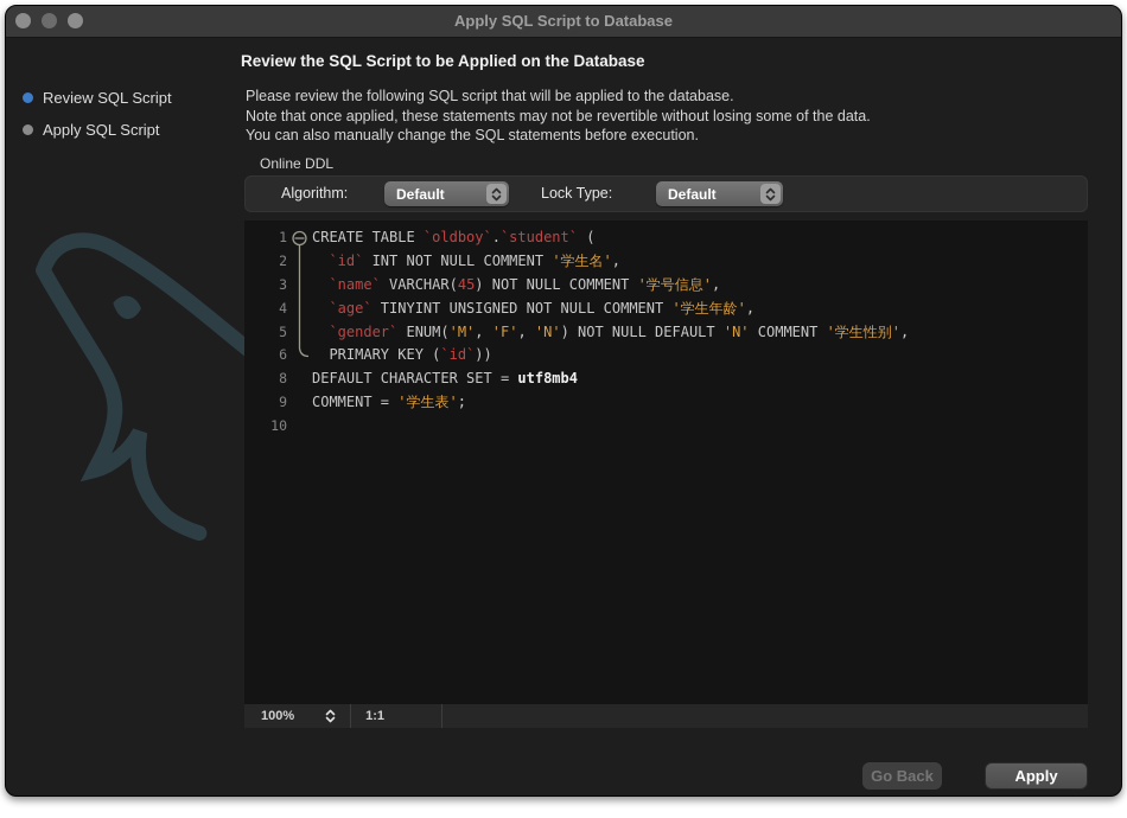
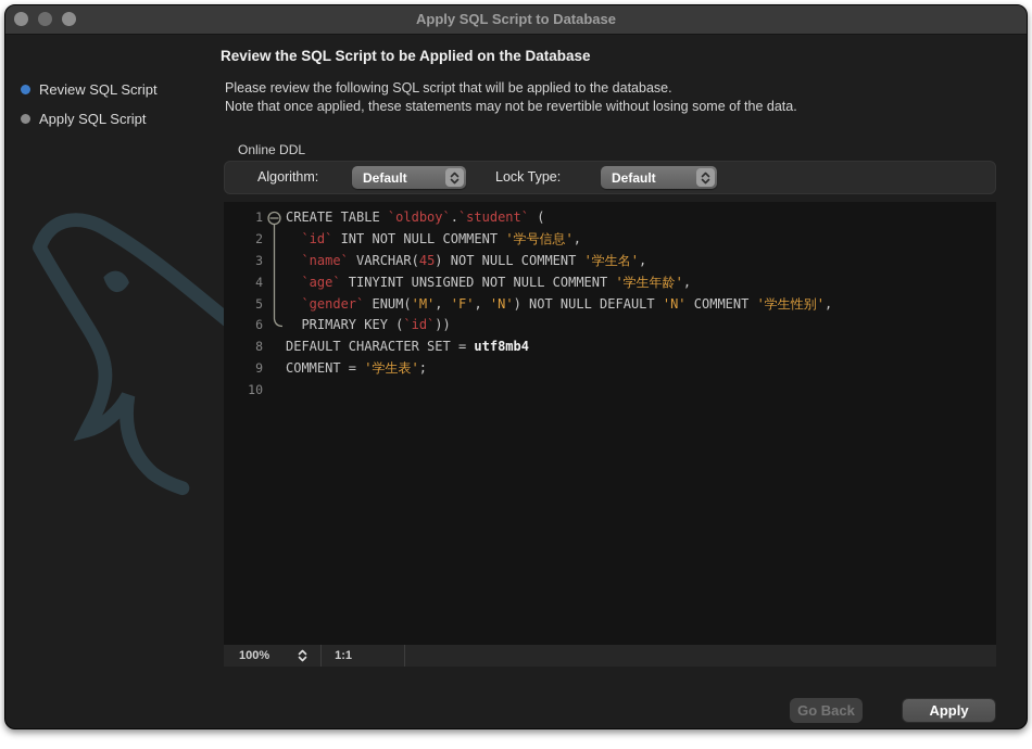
  Apply SQL Script to Database
  Review SQL Script
  Apply SQL Script
  Review the SQL Script to be Applied on the Database
  Please review the following SQL script that will be applied to the database.
  Note that once applied, these statements may not be revertible without losing some of the data.
- You can also manually change the SQL statements before execution.
  Online DDL
  Algorithm:
  Default
  Lock Type:
  Default
  1
  CREATE TABLE `oldboy`.`student` (
  2
- `id` INT NOT NULL COMMENT '学生名',
+ `id` INT NOT NULL COMMENT '学号信息',
  3
- `name` VARCHAR(45) NOT NULL COMMENT '学号信息',
+ `name` VARCHAR(45) NOT NULL COMMENT '学生名',
  4
  `age` TINYINT UNSIGNED NOT NULL COMMENT '学生年龄',
  5
  `gender` ENUM('M', 'F', 'N') NOT NULL DEFAULT 'N' COMMENT '学生性别',
  6
  PRIMARY KEY (`id`))
  8
  DEFAULT CHARACTER SET = utf8mb4
  9
  COMMENT = '学生表';
  10
  100%
  1:1
  Go Back
  Apply
